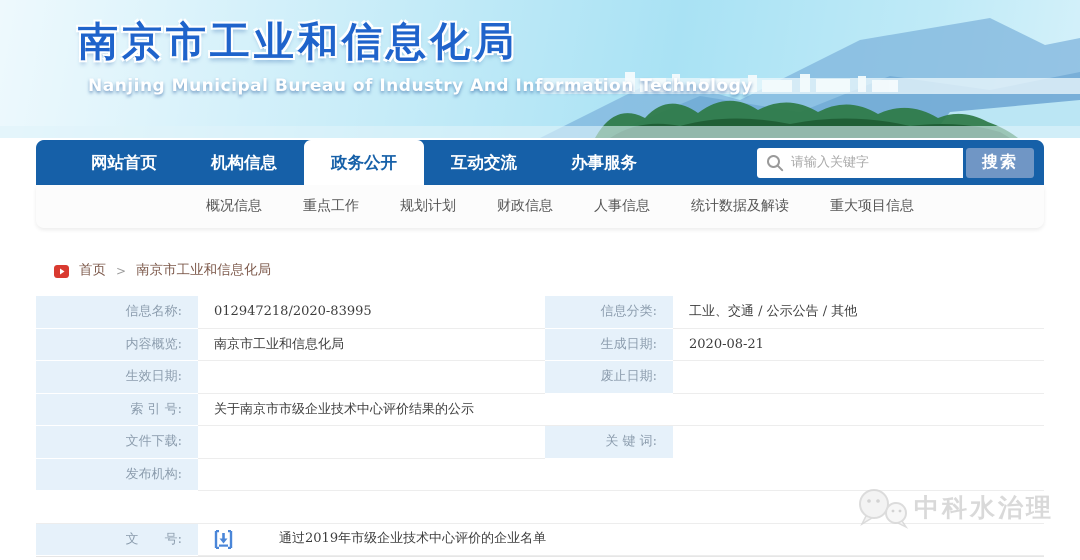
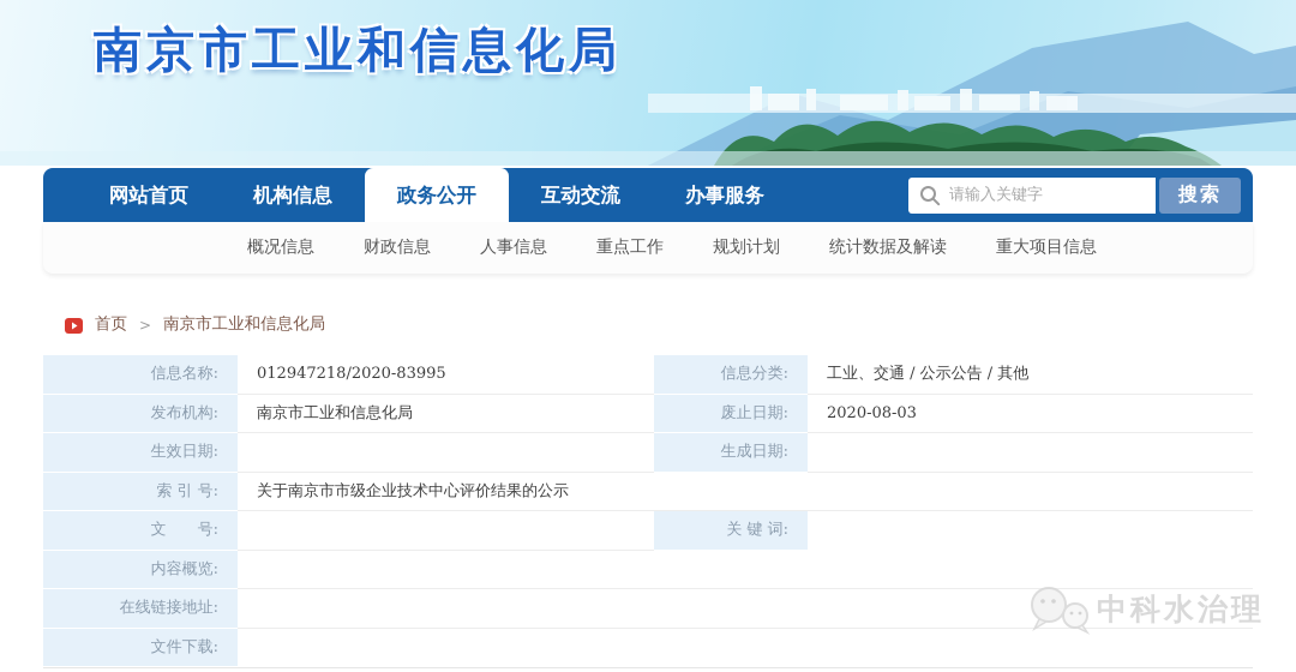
  南京市工业和信息化局
- Nanjing Municipal Bureau of Industry And Information Technology
  网站首页
  机构信息
  政务公开
  互动交流
  办事服务
  请输入关键字
  搜索
  概况信息
- 重点工作
+ 财政信息
- 规划计划
+ 人事信息
- 财政信息
+ 重点工作
- 人事信息
+ 规划计划
  统计数据及解读
  重大项目信息
  首页
  >
  南京市工业和信息化局
  信息名称:
  012947218/2020-83995
  信息分类:
  工业、交通 / 公示公告 / 其他
- 内容概览:
+ 发布机构:
  南京市工业和信息化局
- 生成日期:
+ 废止日期:
- 2020-08-21
+ 2020-08-03
  生效日期:
- 废止日期:
+ 生成日期:
  索 引 号:
  关于南京市市级企业技术中心评价结果的公示
- 文件下载:
+ 文 号:
  关 键 词:
- 发布机构:
+ 内容概览:
+ 在线链接地址:
- 文 号:
+ 文件下载:
- 通过2019年市级企业技术中心评价的企业名单
  中科水治理
